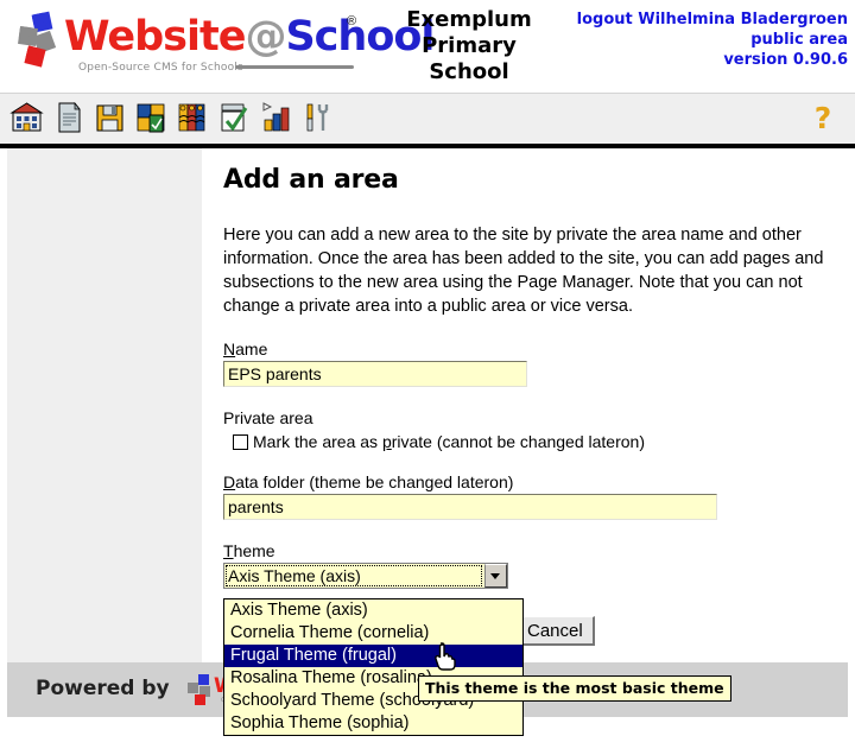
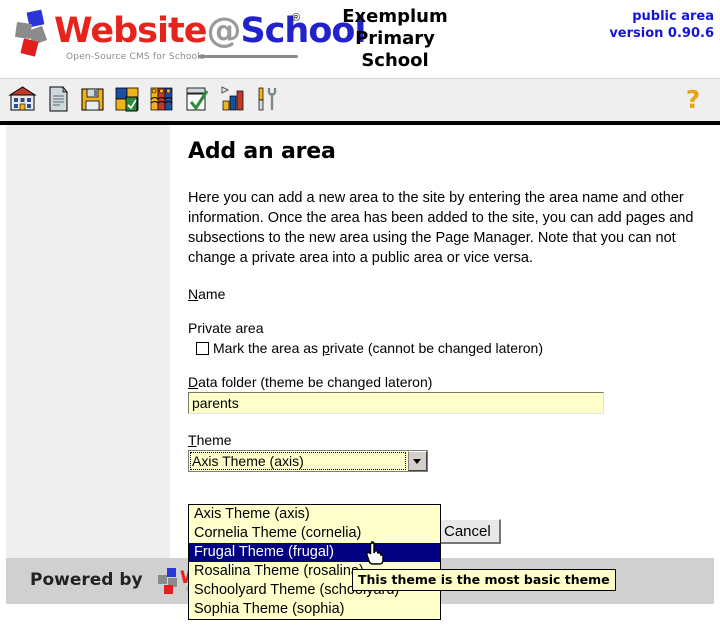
  Website@School
  ®
  Open-Source CMS for Schoo
  Exemplum Primary School
- logout Wilhelmina Bladergroen
  public area
  version 0.90.6
  ?
  Add an area
- Here you can add a new area to the site by private the area name and other information. Once the area has been added to the site, you can add pages and subsections to the new area using the Page Manager. Note that you can not change a private area into a public area or vice versa.
+ Here you can add a new area to the site by entering the area name and other information. Once the area has been added to the site, you can add pages and subsections to the new area using the Page Manager. Note that you can not change a private area into a public area or vice versa.
  Name
- EPS parents
  Private area
  Mark the area as private (cannot be changed lateron)
  Data folder (theme be changed lateron)
  parents
  Theme
  Axis Theme (axis)
  Cancel
  Powered by
  Axis Theme (axis)
  Cornelia Theme (cornelia)
  Frugal Theme (frugal)
  Rosalina Theme (rosalin
  Schoolyard Theme (scho
  Sophia Theme (sophia)
  This theme is the most basic theme
